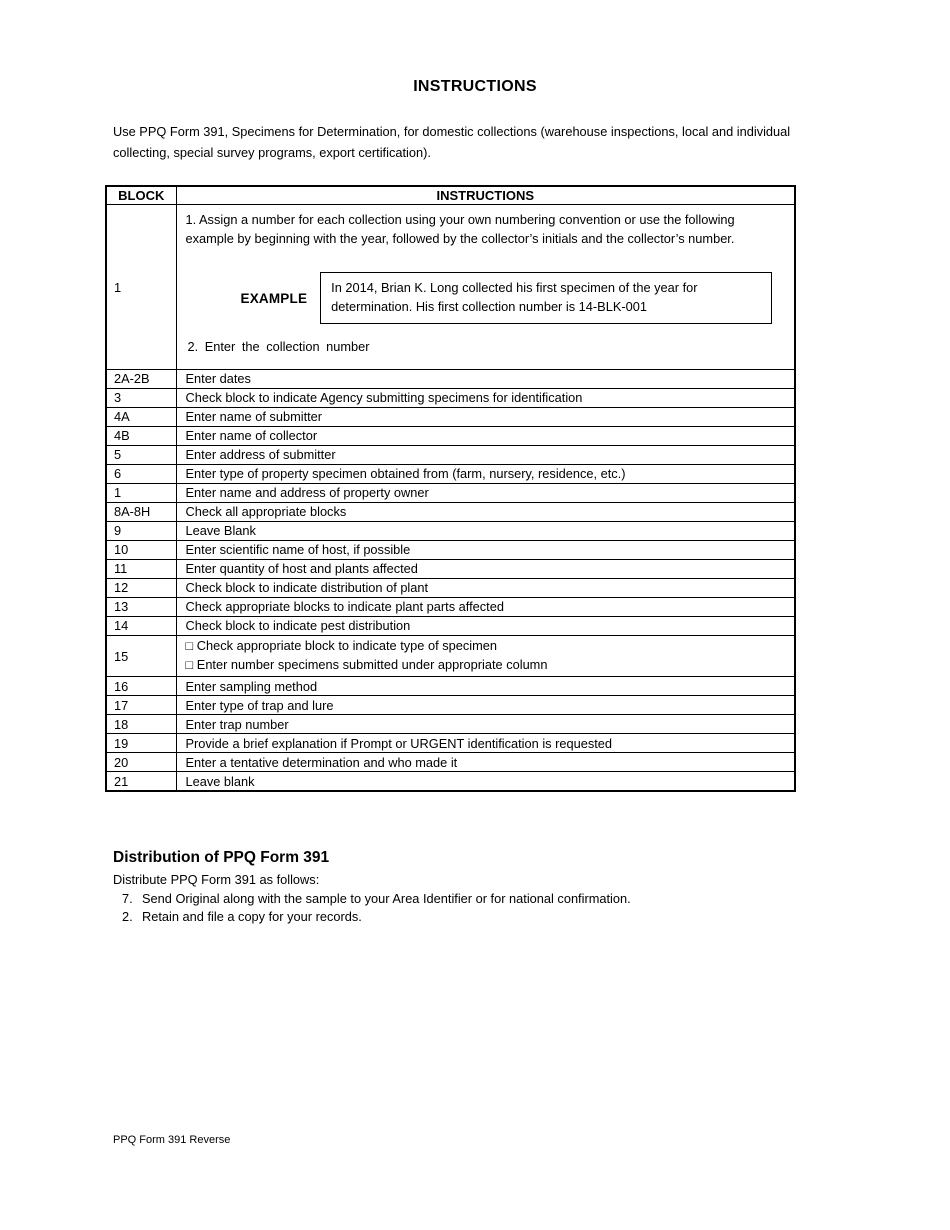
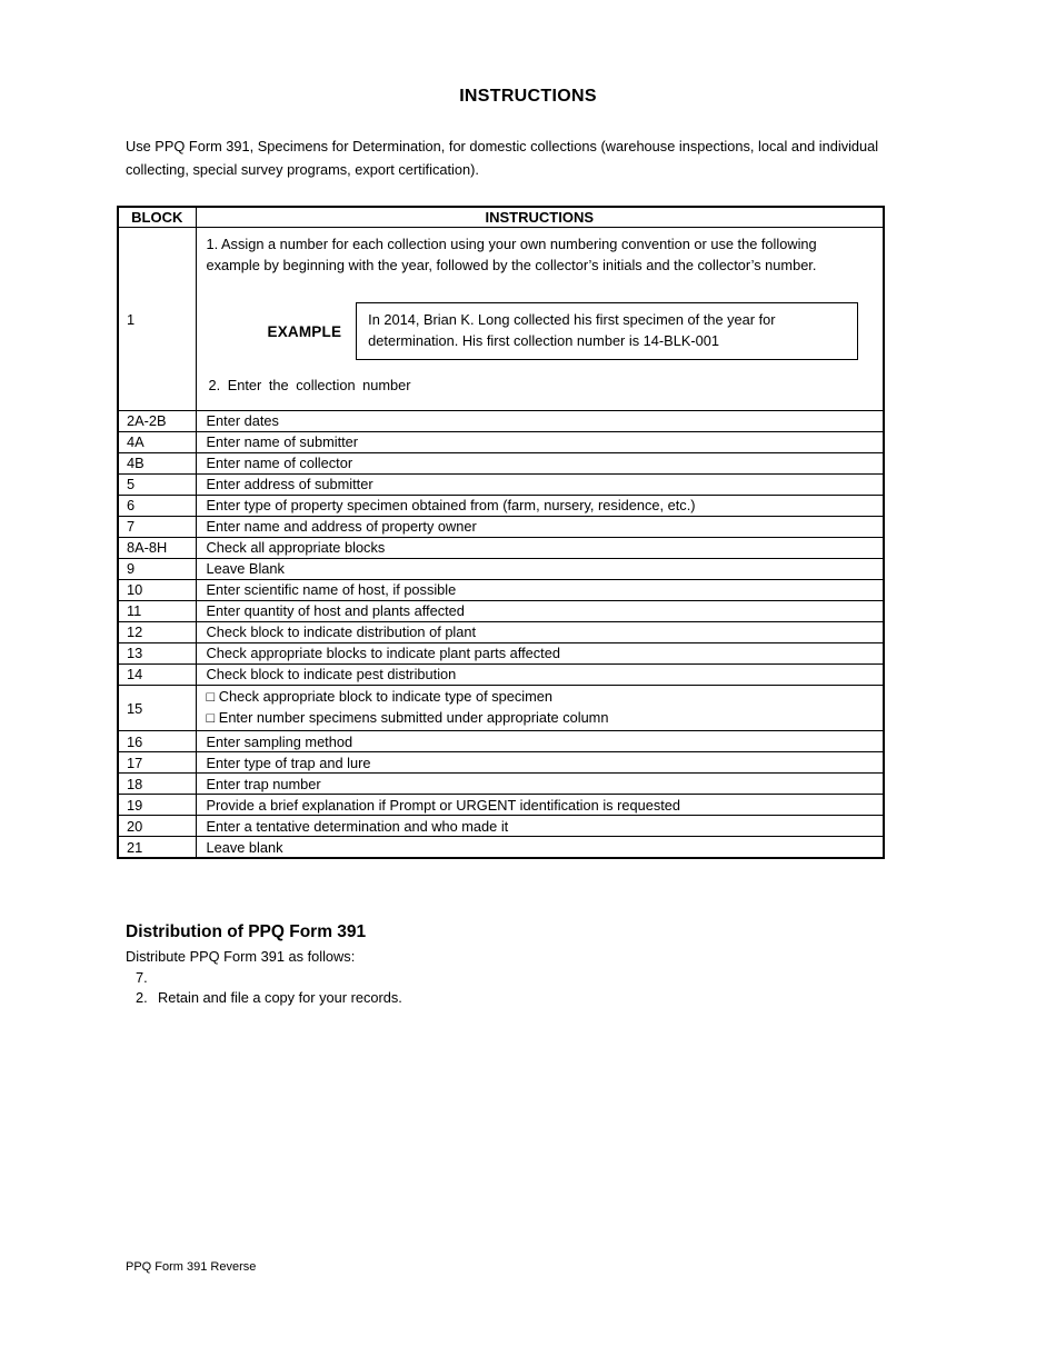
  INSTRUCTIONS
  Use PPQ Form 391, Specimens for Determination, for domestic collections (warehouse inspections, local and individual collecting, special survey programs, export certification).
  BLOCK	INSTRUCTIONS
  1	1. Assign a number for each collection using your own numbering convention or use the following example by beginning with the year, followed by the collector’s initials and the collector’s number. EXAMPLE In 2014, Brian K. Long collected his first specimen of the year for determination. His first collection number is 14-BLK-001 2. Enter the collection number
  2A-2B	Enter dates
- 3	Check block to indicate Agency submitting specimens for identification
  4A	Enter name of submitter
  4B	Enter name of collector
  5	Enter address of submitter
  6	Enter type of property specimen obtained from (farm, nursery, residence, etc.)
- 1	Enter name and address of property owner
+ 7	Enter name and address of property owner
  8A-8H	Check all appropriate blocks
  9	Leave Blank
  10	Enter scientific name of host, if possible
  11	Enter quantity of host and plants affected
  12	Check block to indicate distribution of plant
  13	Check appropriate blocks to indicate plant parts affected
  14	Check block to indicate pest distribution
  15	□ Check appropriate block to indicate type of specimen□ Enter number specimens submitted under appropriate column
  16	Enter sampling method
  17	Enter type of trap and lure
  18	Enter trap number
  19	Provide a brief explanation if Prompt or URGENT identification is requested
  20	Enter a tentative determination and who made it
  21	Leave blank
  Distribution of PPQ Form 391
  Distribute PPQ Form 391 as follows:
  7.
- Send Original along with the sample to your Area Identifier or for national confirmation.
  2.
  Retain and file a copy for your records.
  PPQ Form 391 Reverse
